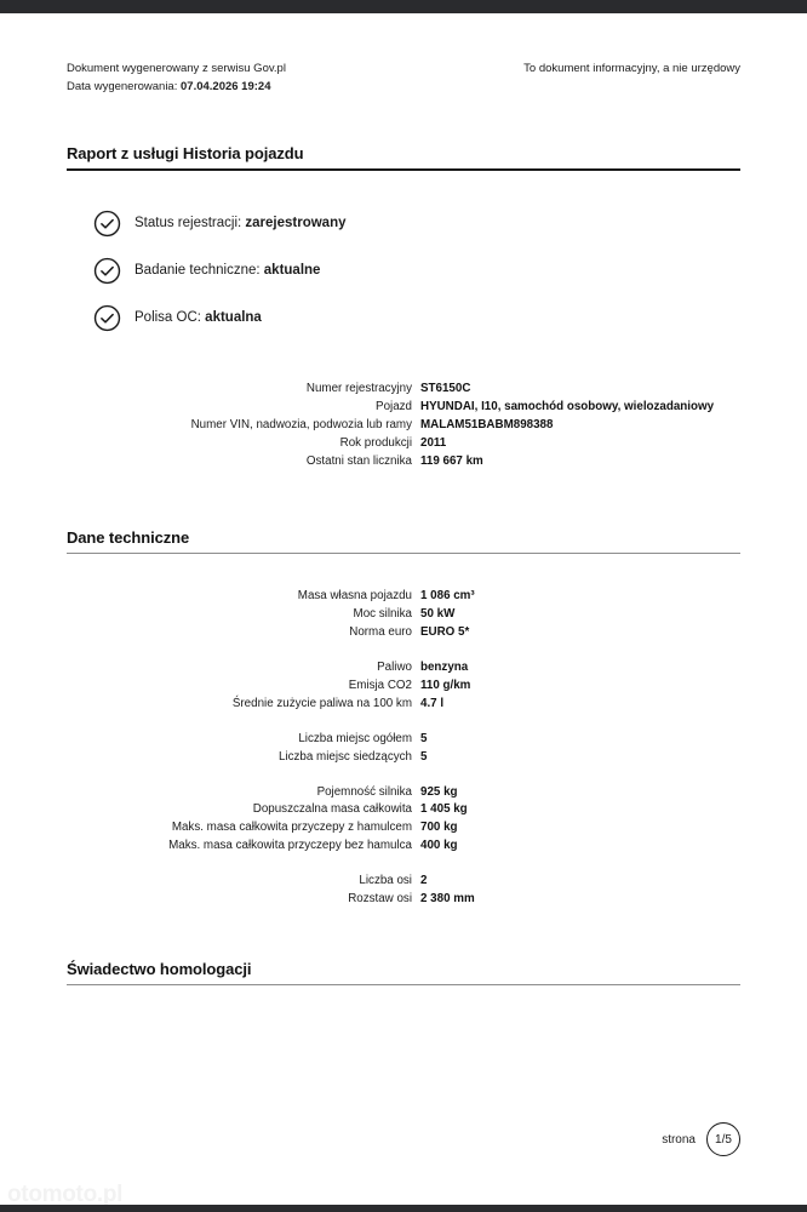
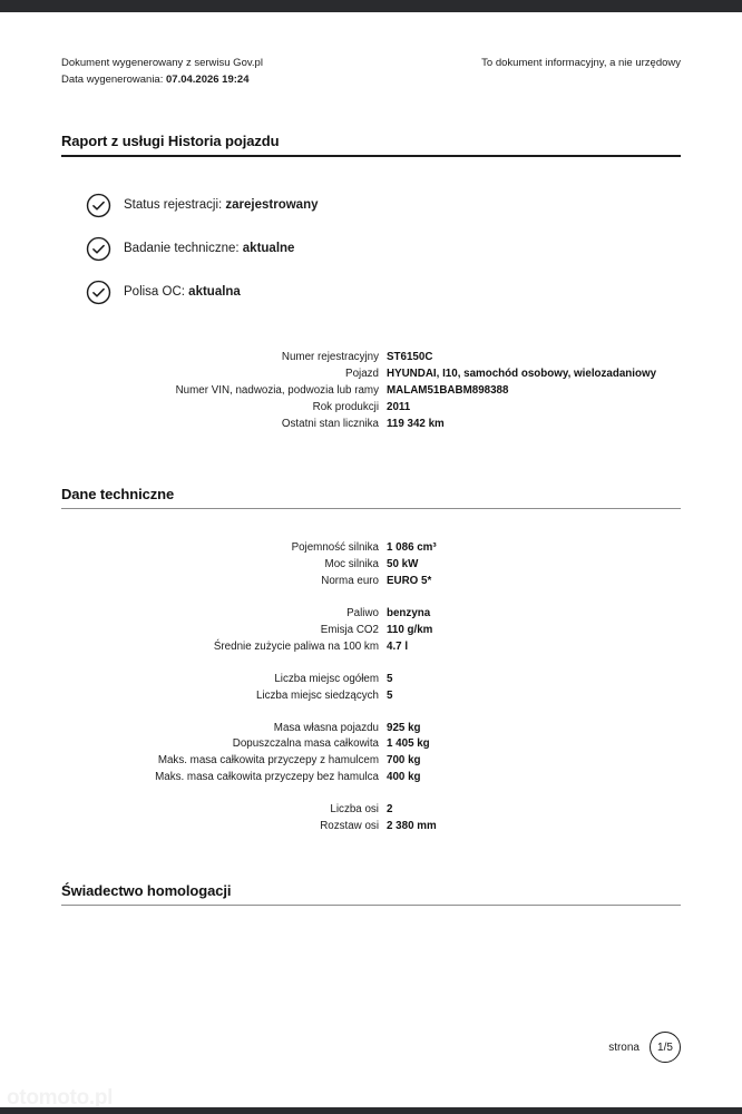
  Dokument wygenerowany z serwisu Gov.pl
  Data wygenerowania: 07.04.2026 19:24
  To dokument informacyjny, a nie urzędowy
  Raport z usługi Historia pojazdu
  Status rejestracji: zarejestrowany
  Badanie techniczne: aktualne
  Polisa OC: aktualna
  Numer rejestracyjny
  ST6150C
  Pojazd
  HYUNDAI, I10, samochód osobowy, wielozadaniowy
  Numer VIN, nadwozia, podwozia lub ramy
  MALAM51BABM898388
  Rok produkcji
  2011
  Ostatni stan licznika
- 119 667 km
+ 119 342 km
  Dane techniczne
- Masa własna pojazdu
+ Pojemność silnika
  1 086 cm³
  Moc silnika
  50 kW
  Norma euro
  EURO 5*
  Paliwo
  benzyna
  Emisja CO2
  110 g/km
  Średnie zużycie paliwa na 100 km
  4.7 l
  Liczba miejsc ogółem
  5
  Liczba miejsc siedzących
  5
- Pojemność silnika
+ Masa własna pojazdu
  925 kg
  Dopuszczalna masa całkowita
  1 405 kg
  Maks. masa całkowita przyczepy z hamulcem
  700 kg
  Maks. masa całkowita przyczepy bez hamulca
  400 kg
  Liczba osi
  2
  Rozstaw osi
  2 380 mm
  Świadectwo homologacji
  strona
  1/5
  otomoto.pl
